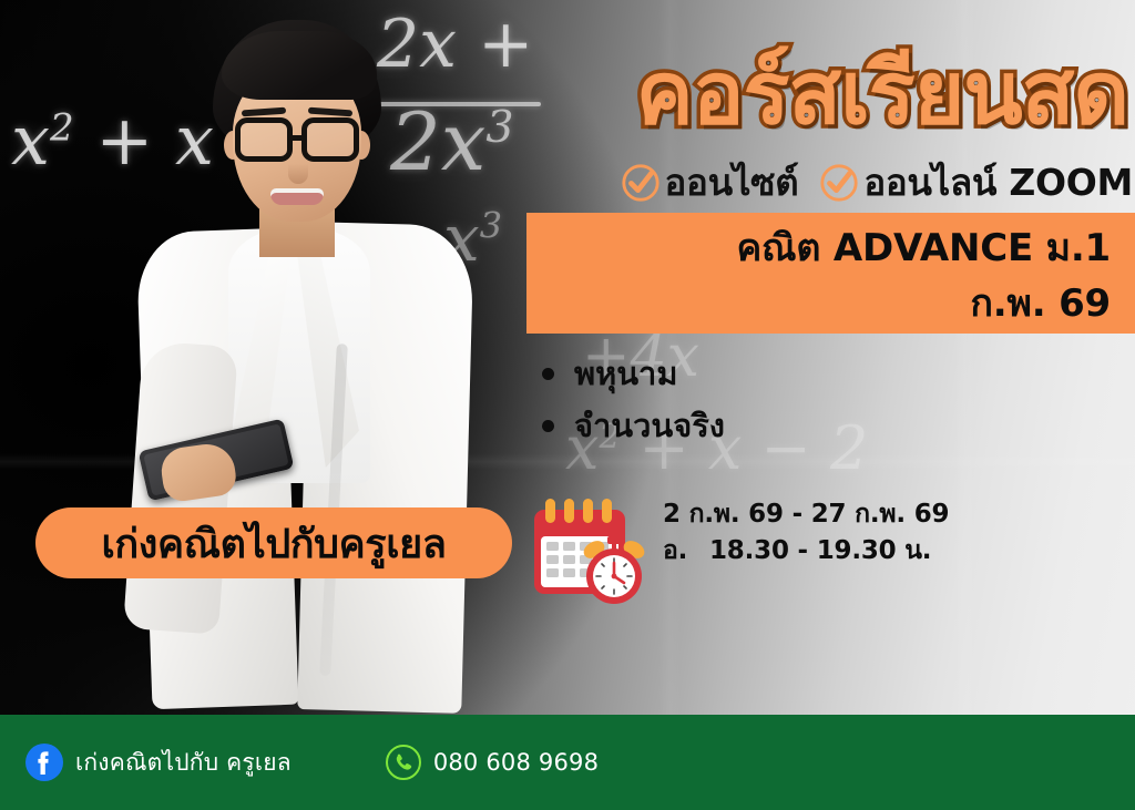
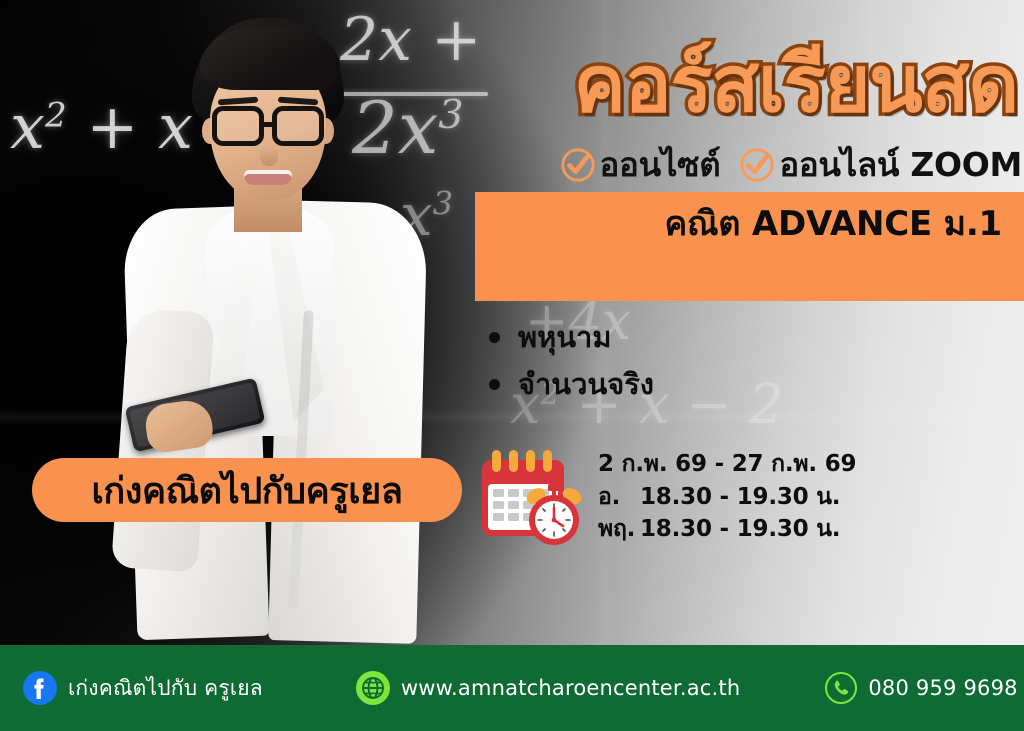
  x2 + x
  2x +
  2x3
  x3
  +4x
  x2 + x − 2
  คอร์สเรียนสด
  ออนไซต์
  ออนไลน์ ZOOM
  คณิต ADVANCE ม.1
- ก.พ. 69
  พหุนาม
  จำนวนจริง
  เก่งคณิตไปกับครูเยล
  2 ก.พ. 69 - 27 ก.พ. 69
  อ. 18.30 - 19.30 น.
+ พฤ. 18.30 - 19.30 น.
  เก่งคณิตไปกับ ครูเยล
+ www.amnatcharoencenter.ac.th
- 080 608 9698
+ 080 959 9698
